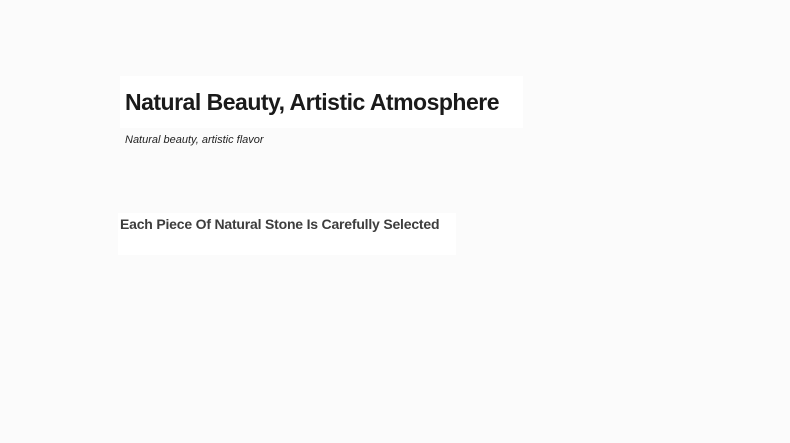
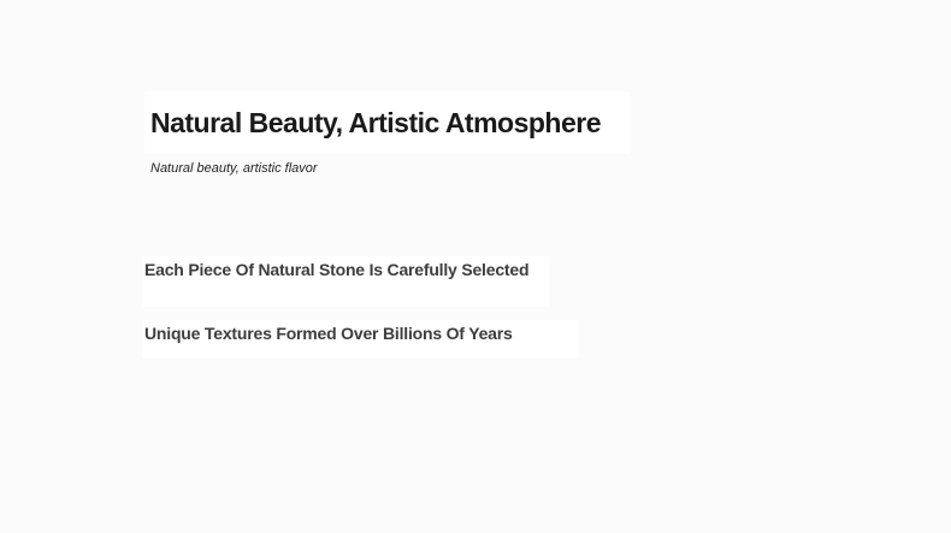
  Natural Beauty, Artistic Atmosphere
  Natural beauty, artistic flavor
  Each Piece Of Natural Stone Is Carefully Selected
+ Unique Textures Formed Over Billions Of Years
